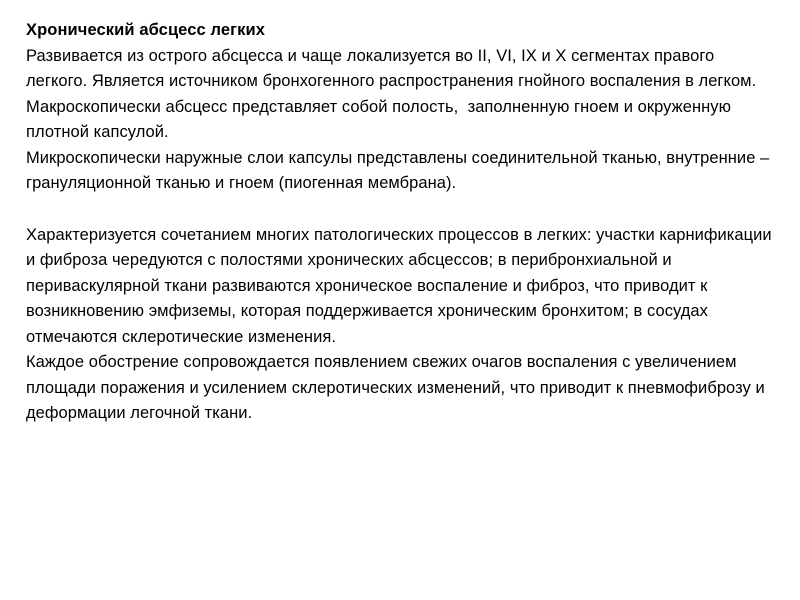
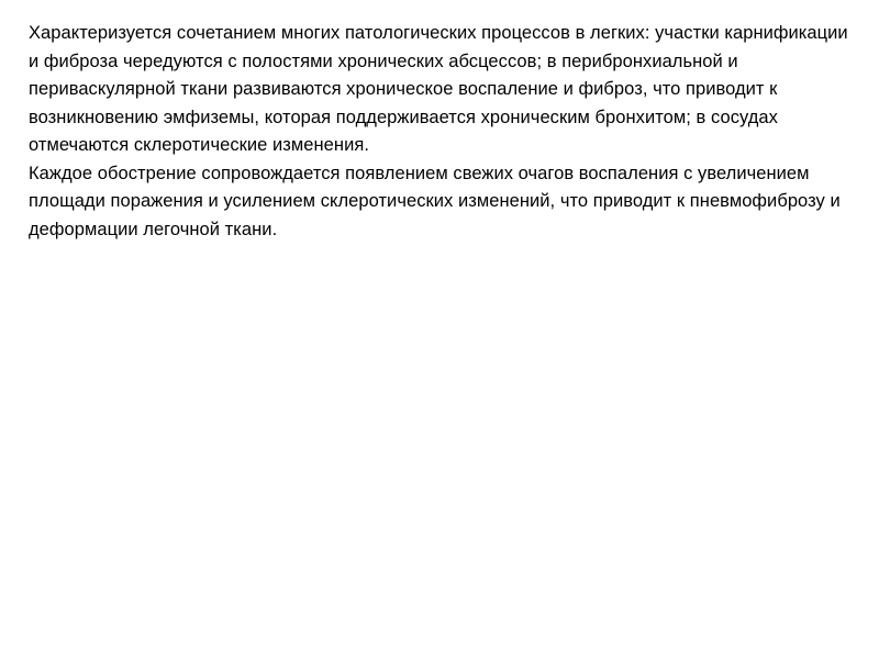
- Хронический абсцесс легких
- Развивается из острого абсцесса и чаще локализуется во II, VI, IX и X сегментах правого легкого. Является источником бронхогенного распространения гнойного воспаления в легком.
- Макроскопически абсцесс представляет собой полость, заполненную гноем и окруженную плотной капсулой.
- Микроскопически наружные слои капсулы представлены соединительной тканью, внутренние – грануляционной тканью и гноем (пиогенная мембрана).
  Характеризуется сочетанием многих патологических процессов в легких: участки карнификации и фиброза чередуются с полостями хронических абсцессов; в перибронхиальной и периваскулярной ткани развиваются хроническое воспаление и фиброз, что приводит к возникновению эмфиземы, которая поддерживается хроническим бронхитом; в сосудах отмечаются склеротические изменения.
  Каждое обострение сопровождается появлением свежих очагов воспаления с увеличением площади поражения и усилением склеротических изменений, что приводит к пневмофиброзу и деформации легочной ткани.
